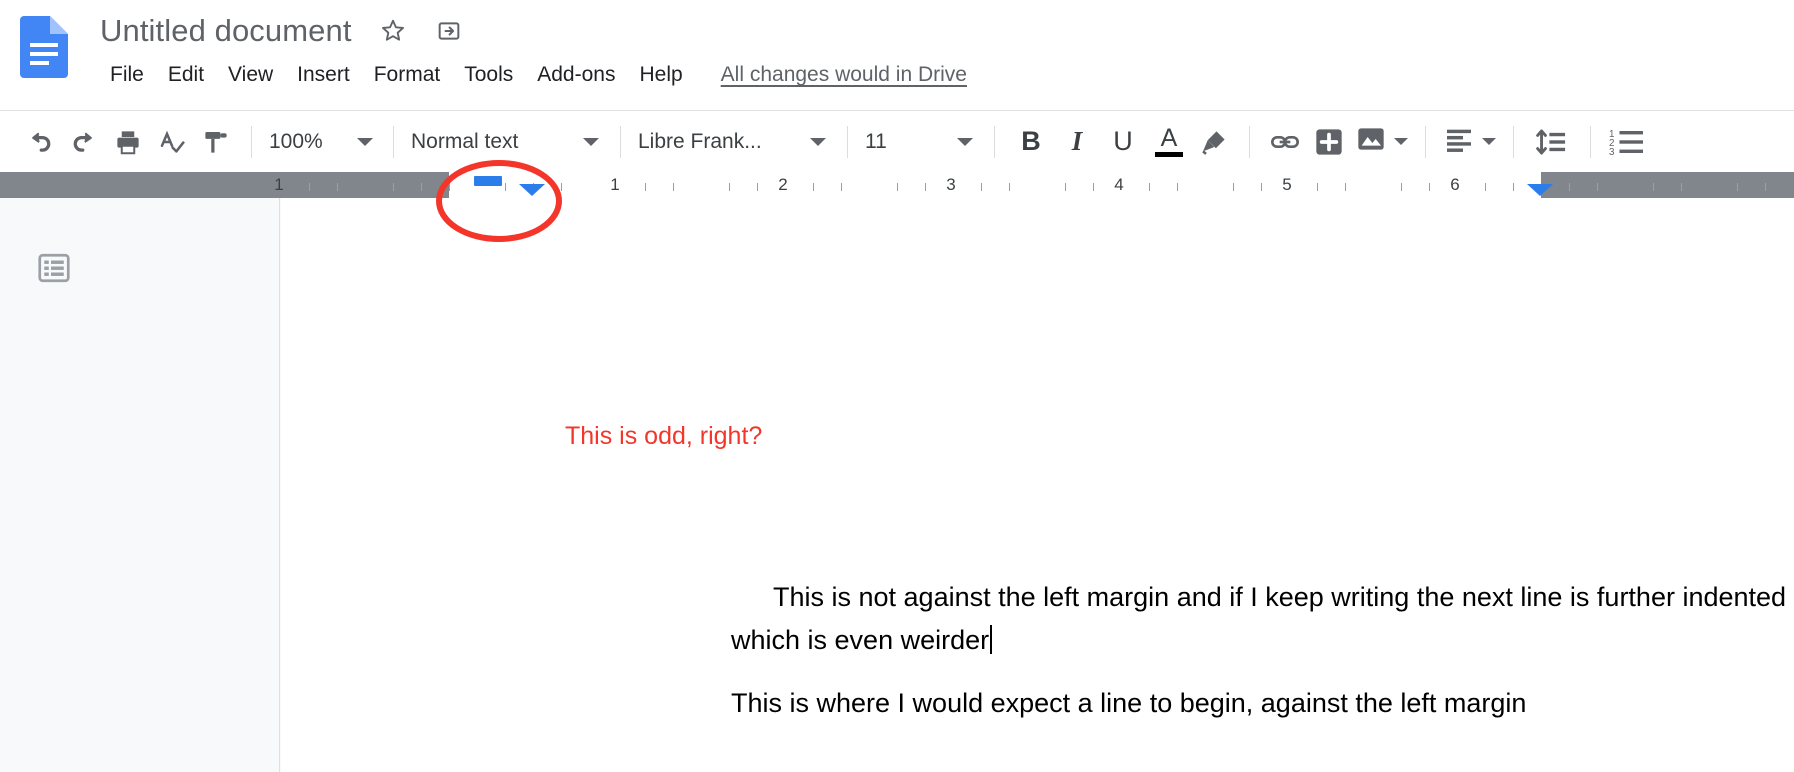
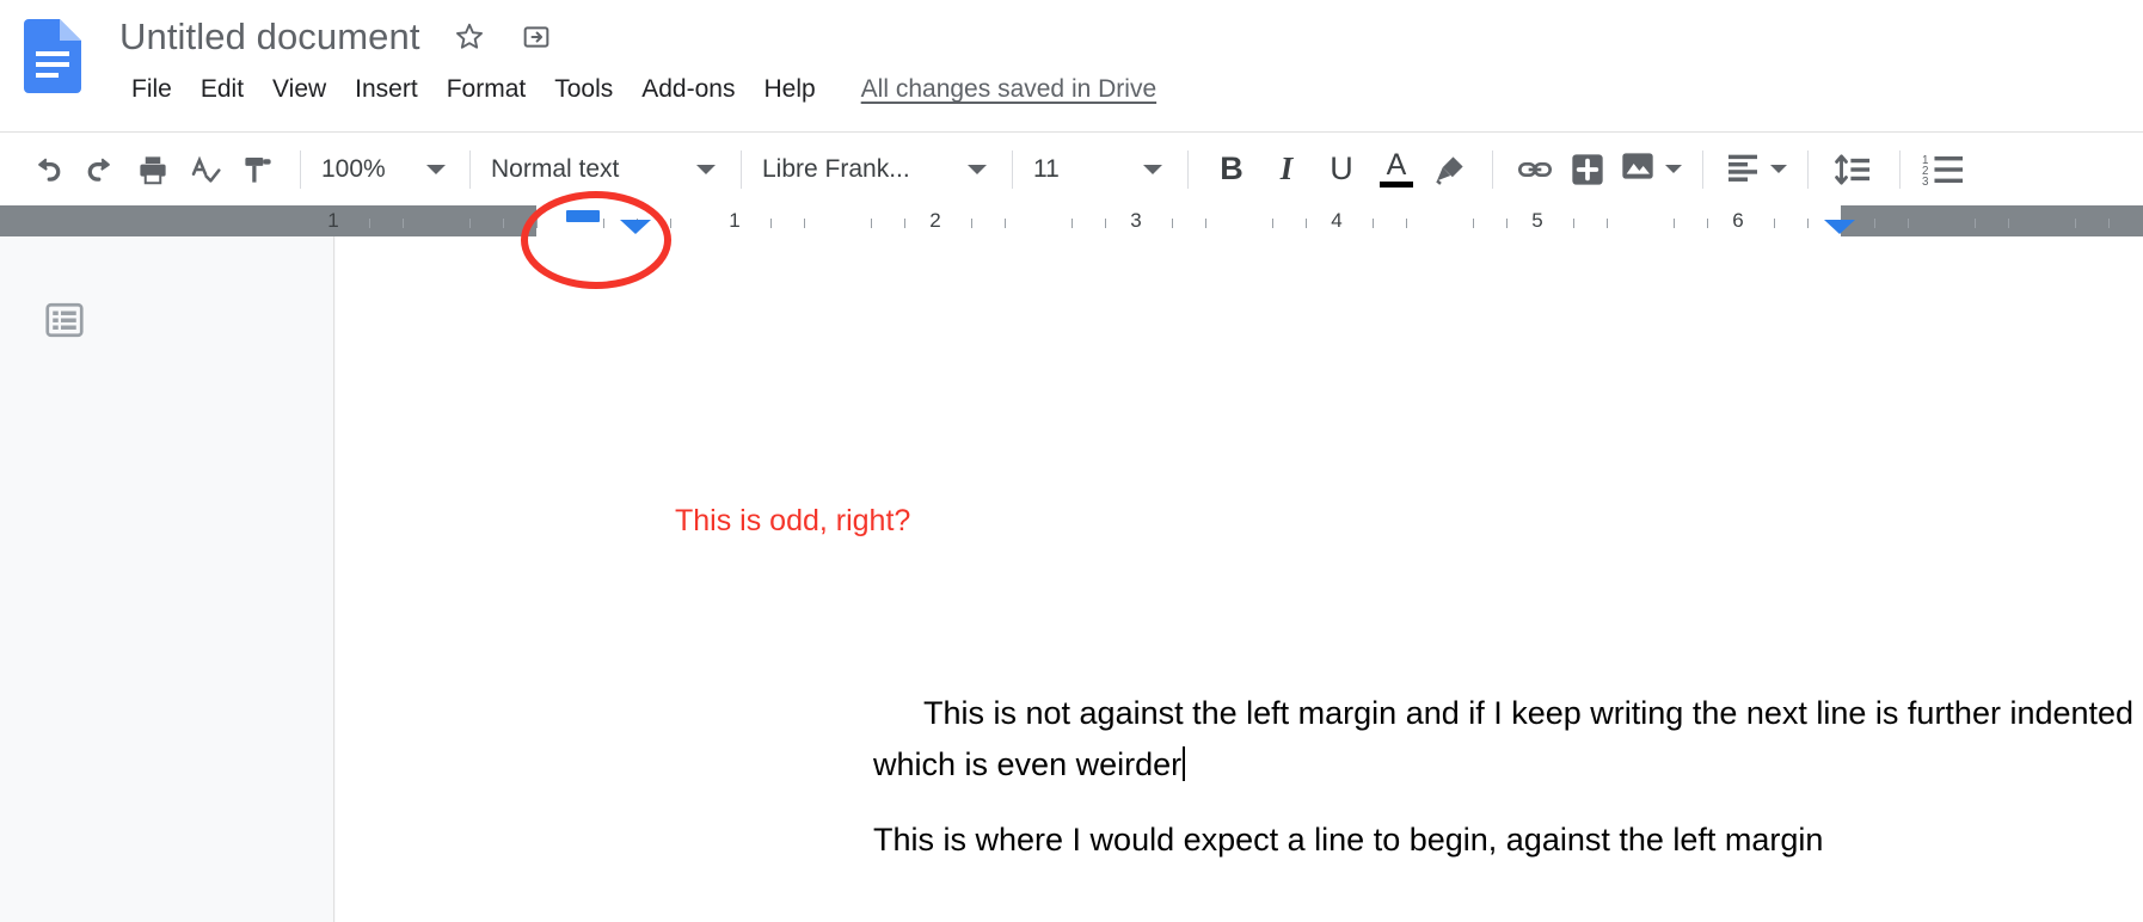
  Untitled document
  File
  Edit
  View
  Insert
  Format
  Tools
  Add-ons
  Help
- All changes would in Drive
+ All changes saved in Drive
  100%
  Normal text
  Libre Frank...
  11
  B
  I
  U
  A
  1
  2
  3
  1
  1
  2
  3
  4
  5
  6
  This is not against the left margin and if I keep writing the next line is further indented which is even weirder
  This is where I would expect a line to begin, against the left margin
  This is odd, right?
